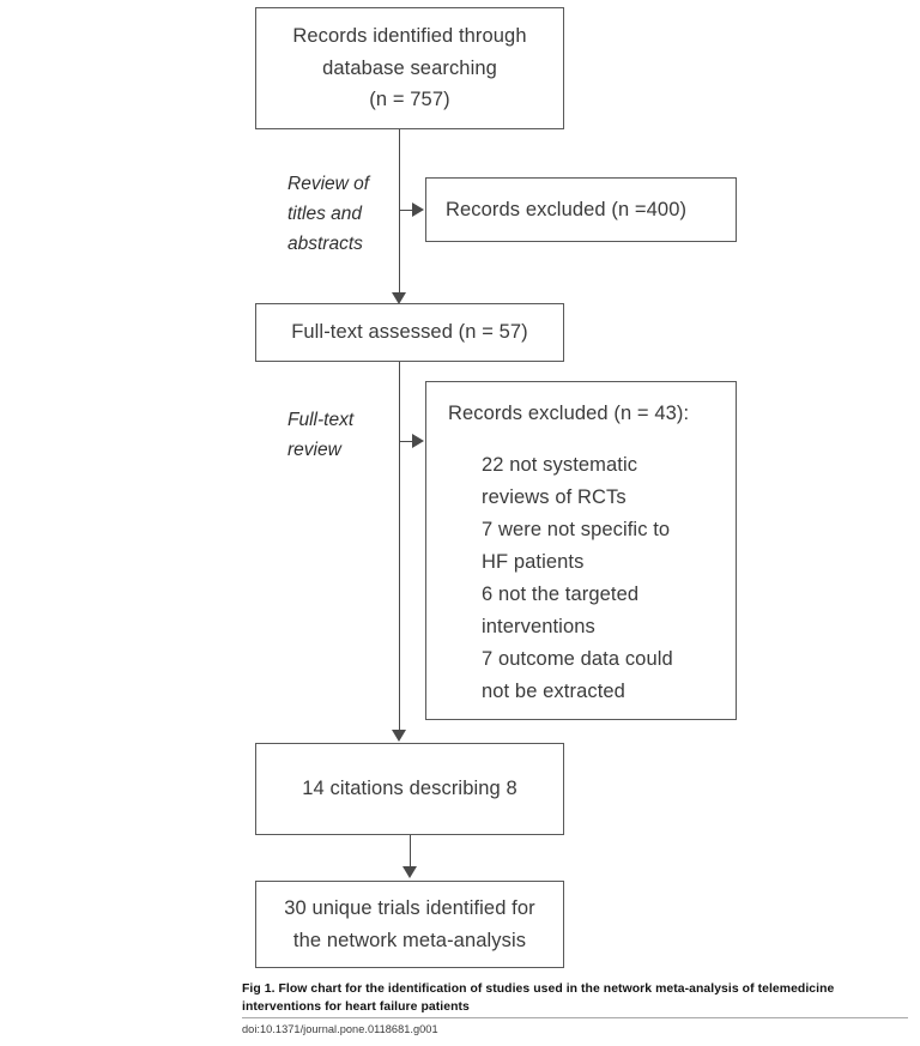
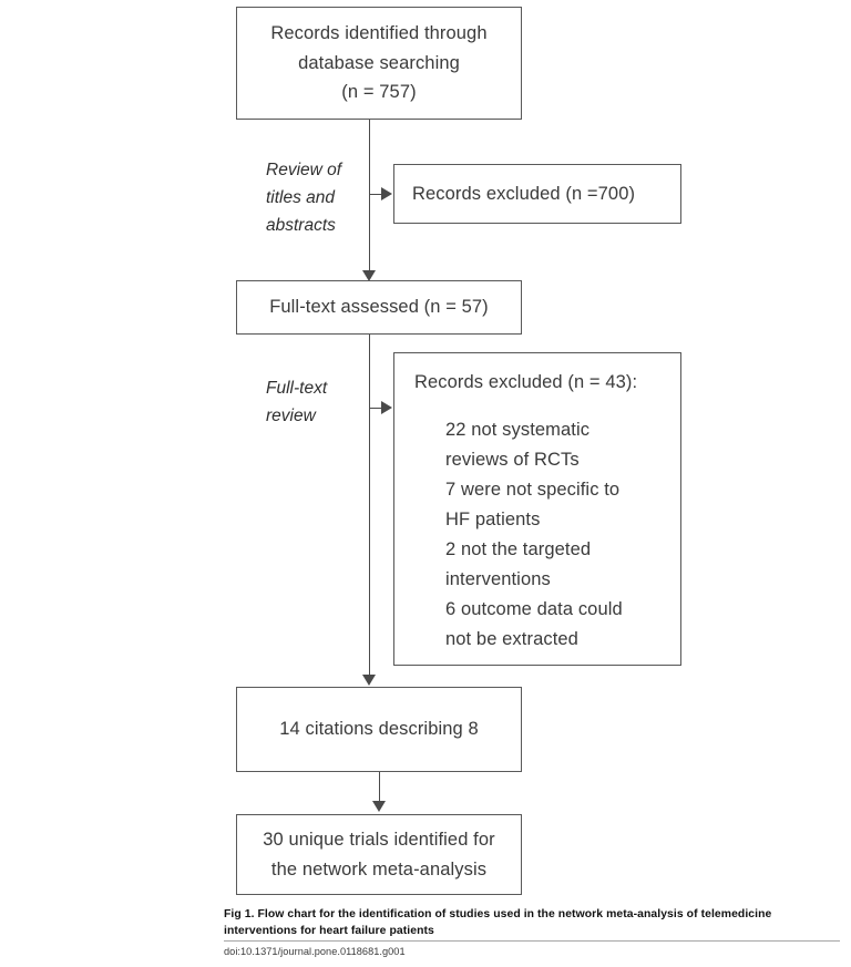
  Records identified through
  database searching
  (n = 757)
  Review of
  titles and
  abstracts
- Records excluded (n =400)
+ Records excluded (n =700)
  Full-text assessed (n = 57)
  Full-text
  review
  Records excluded (n = 43):
  22 not systematic
  reviews of RCTs
  7 were not specific to
  HF patients
- 6 not the targeted
+ 2 not the targeted
  interventions
- 7 outcome data could
+ 6 outcome data could
  not be extracted
  14 citations describing 8
  30 unique trials identified for
  the network meta-analysis
  Fig 1. Flow chart for the identification of studies used in the network meta-analysis of telemedicine
  interventions for heart failure patients
  doi:10.1371/journal.pone.0118681.g001
